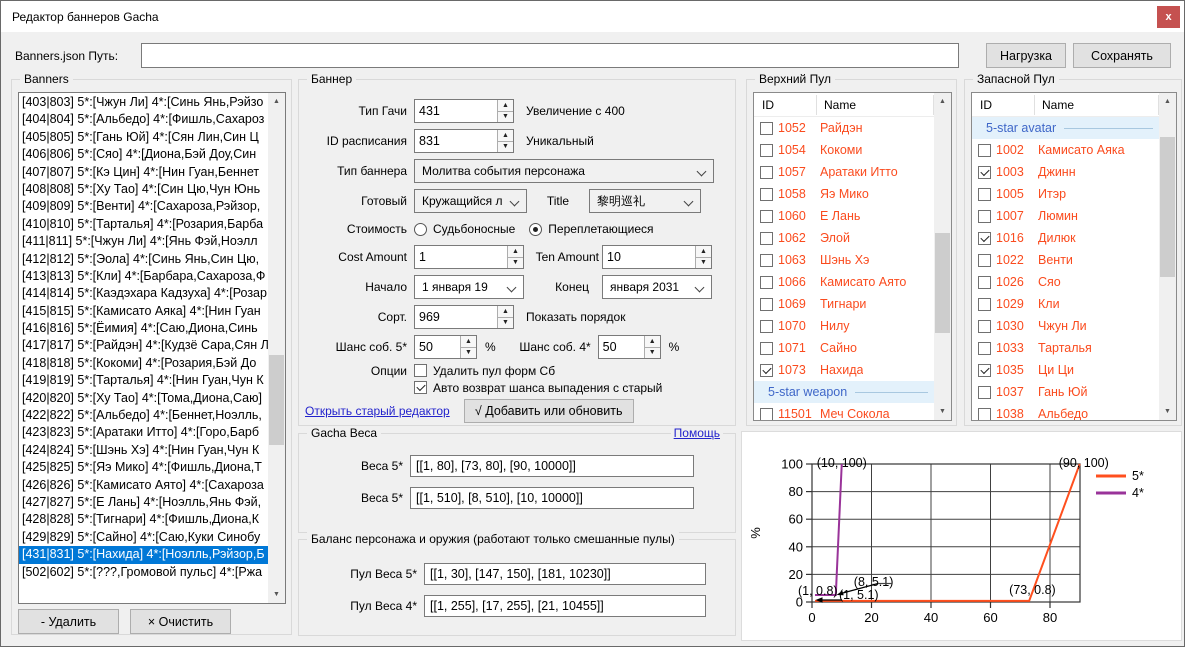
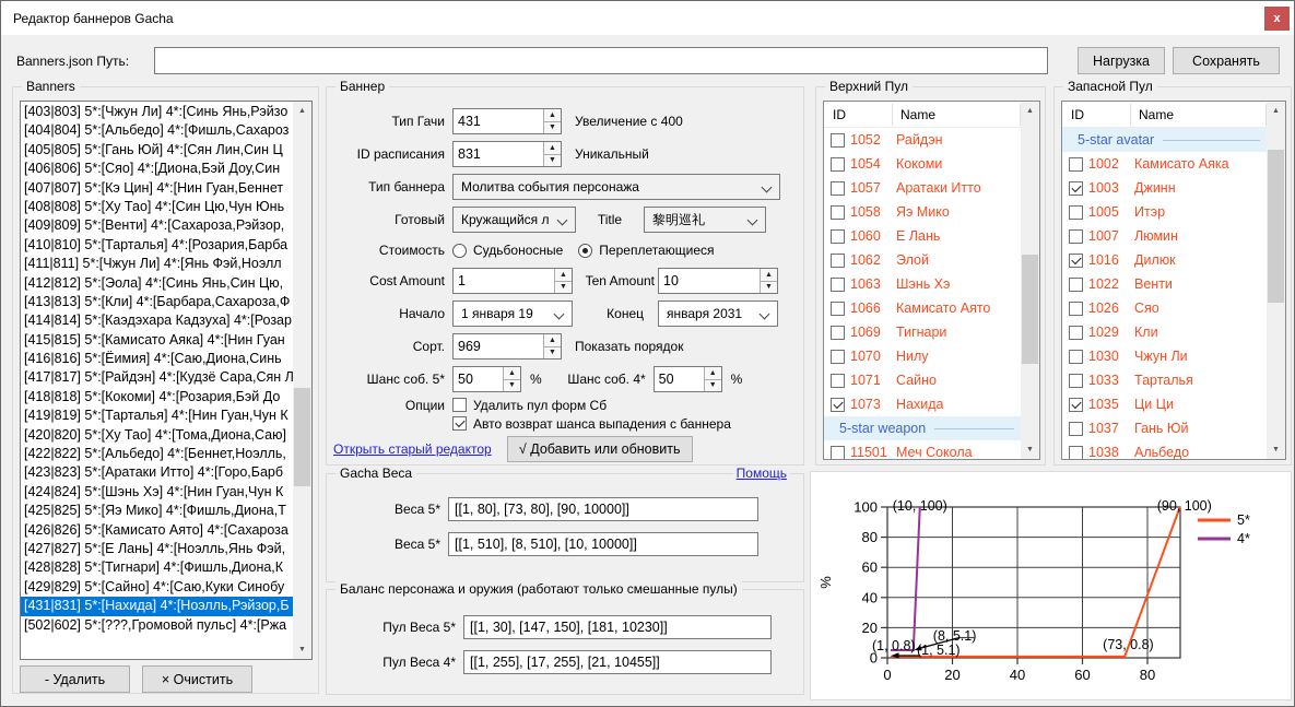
  Редактор баннеров Gacha
  x
  Banners.json Путь:
  Нагрузка
  Сохранять
  Banners
  [403|803] 5*:[Чжун Ли] 4*:[Синь Янь,Рэйзо
  [404|804] 5*:[Альбедо] 4*:[Фишль,Сахароз
  [405|805] 5*:[Гань Юй] 4*:[Сян Лин,Син Ц
  [406|806] 5*:[Сяо] 4*:[Диона,Бэй Доу,Син
  [407|807] 5*:[Кэ Цин] 4*:[Нин Гуан,Беннет
  [408|808] 5*:[Ху Тао] 4*:[Син Цю,Чун Юнь
  [409|809] 5*:[Венти] 4*:[Сахароза,Рэйзор,
  [410|810] 5*:[Тарталья] 4*:[Розария,Барба
  [411|811] 5*:[Чжун Ли] 4*:[Янь Фэй,Ноэлл
  [412|812] 5*:[Эола] 4*:[Синь Янь,Син Цю,
  [413|813] 5*:[Кли] 4*:[Барбара,Сахароза,Ф
  [414|814] 5*:[Каэдэхара Кадзуха] 4*:[Розар
  [415|815] 5*:[Камисато Аяка] 4*:[Нин Гуан
  [416|816] 5*:[Ёимия] 4*:[Саю,Диона,Синь
  [417|817] 5*:[Райдэн] 4*:[Кудзё Сара,Сян Л
  [418|818] 5*:[Кокоми] 4*:[Розария,Бэй До
  [419|819] 5*:[Тарталья] 4*:[Нин Гуан,Чун К
  [420|820] 5*:[Ху Тао] 4*:[Тома,Диона,Саю]
  [422|822] 5*:[Альбедо] 4*:[Беннет,Ноэлль,
  [423|823] 5*:[Аратаки Итто] 4*:[Горо,Барб
  [424|824] 5*:[Шэнь Хэ] 4*:[Нин Гуан,Чун К
  [425|825] 5*:[Яэ Мико] 4*:[Фишль,Диона,Т
  [426|826] 5*:[Камисато Аято] 4*:[Сахароза
  [427|827] 5*:[Е Лань] 4*:[Ноэлль,Янь Фэй,
  [428|828] 5*:[Тигнари] 4*:[Фишль,Диона,К
  [429|829] 5*:[Сайно] 4*:[Саю,Куки Синобу
  [431|831] 5*:[Нахида] 4*:[Ноэлль,Рэйзор,Б
  [502|602] 5*:[???,Громовой пульс] 4*:[Ржа
  - Удалить
  × Очистить
  Баннер
  Тип Гачи
  431
  Увеличение с 400
  ID расписания
  831
  Уникальный
  Тип баннера
  Молитва события персонажа
  Готовый
  Кружащийся л
  Title
  黎明巡礼
  Стоимость
  Судьбоносные
  Переплетающиеся
  Cost Amount
  1
  Ten Amount
  10
  Начало
  1 января 19
  Конец
  января 2031
  Сорт.
  969
  Показать порядок
  Шанс соб. 5*
  50
  %
  Шанс соб. 4*
  50
  %
  Опции
  Удалить пул форм Сб
- Авто возврат шанса выпадения с старый
+ Авто возврат шанса выпадения с баннера
  Открыть старый редактор
  √ Добавить или обновить
  Gacha Веса
  Помощь
  Веса 5*
  [[1, 80], [73, 80], [90, 10000]]
  Веса 5*
  [[1, 510], [8, 510], [10, 10000]]
  Баланс персонажа и оружия (работают только смешанные пулы)
  Пул Веса 5*
  [[1, 30], [147, 150], [181, 10230]]
  Пул Веса 4*
  [[1, 255], [17, 255], [21, 10455]]
  Верхний Пул
  ID
  Name
  1052
  Райдэн
  1054
  Кокоми
  1057
  Аратаки Итто
  1058
  Яэ Мико
  1060
  Е Лань
  1062
  Элой
  1063
  Шэнь Хэ
  1066
  Камисато Аято
  1069
  Тигнари
  1070
  Нилу
  1071
  Сайно
  1073
  Нахида
  5-star weapon
  11501
  Меч Сокола
  Запасной Пул
  ID
  Name
  5-star avatar
  1002
  Камисато Аяка
  1003
  Джинн
  1005
  Итэр
  1007
  Люмин
  1016
  Дилюк
  1022
  Венти
  1026
  Сяо
  1029
  Кли
  1030
  Чжун Ли
  1033
  Тарталья
  1035
  Ци Ци
  1037
  Гань Юй
  1038
  Альбедо
  0
  20
  40
  60
  80
  0
  20
  40
  60
  80
  100
  5*
  4*
  (10, 100)
  (90, 100)
  (1, 0.8)
  (8, 5.1)
  1, 5.1)
  (73, 0.8)
